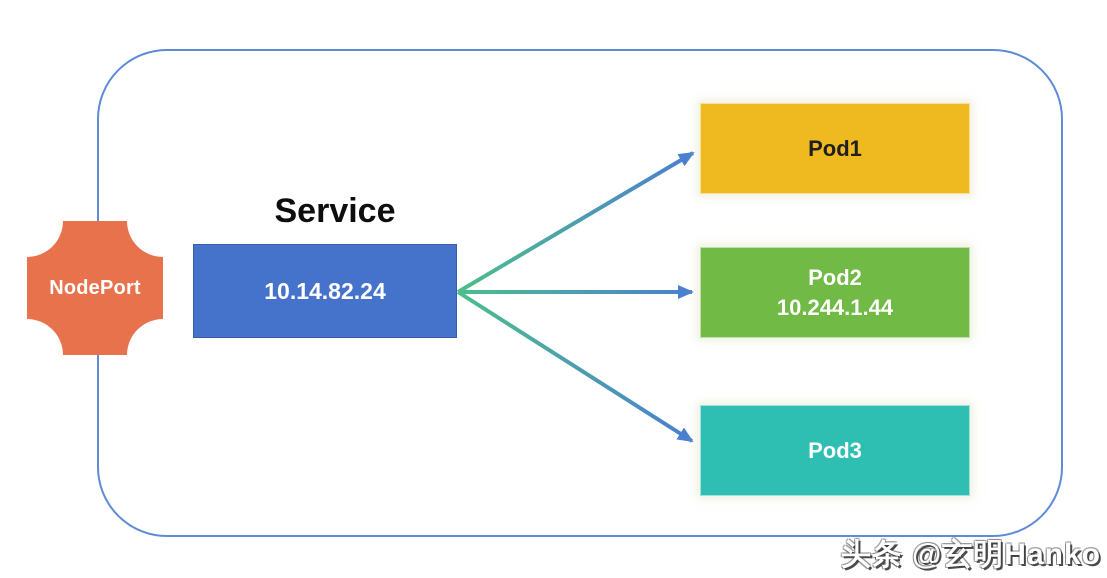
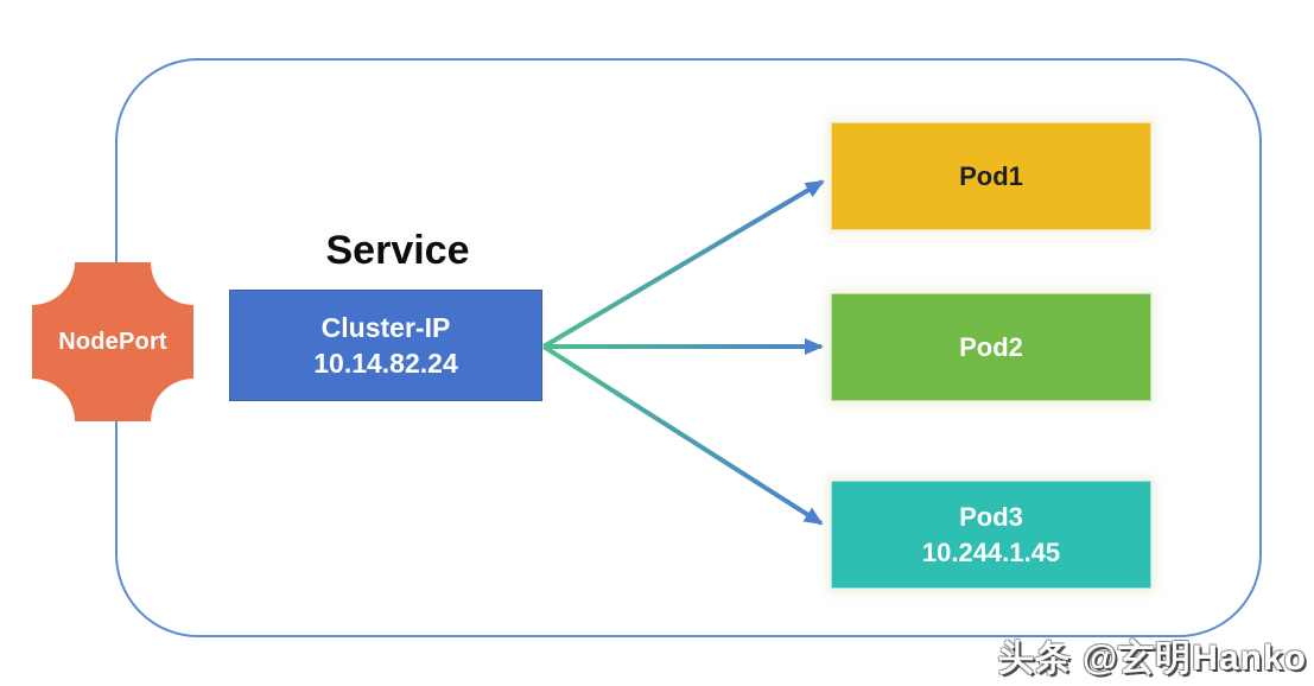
  NodePort
  Service
+ Cluster-IP
  10.14.82.24
  Pod1
  Pod2
- 10.244.1.44
  Pod3
+ 10.244.1.45
  头条 @玄明Hanko
